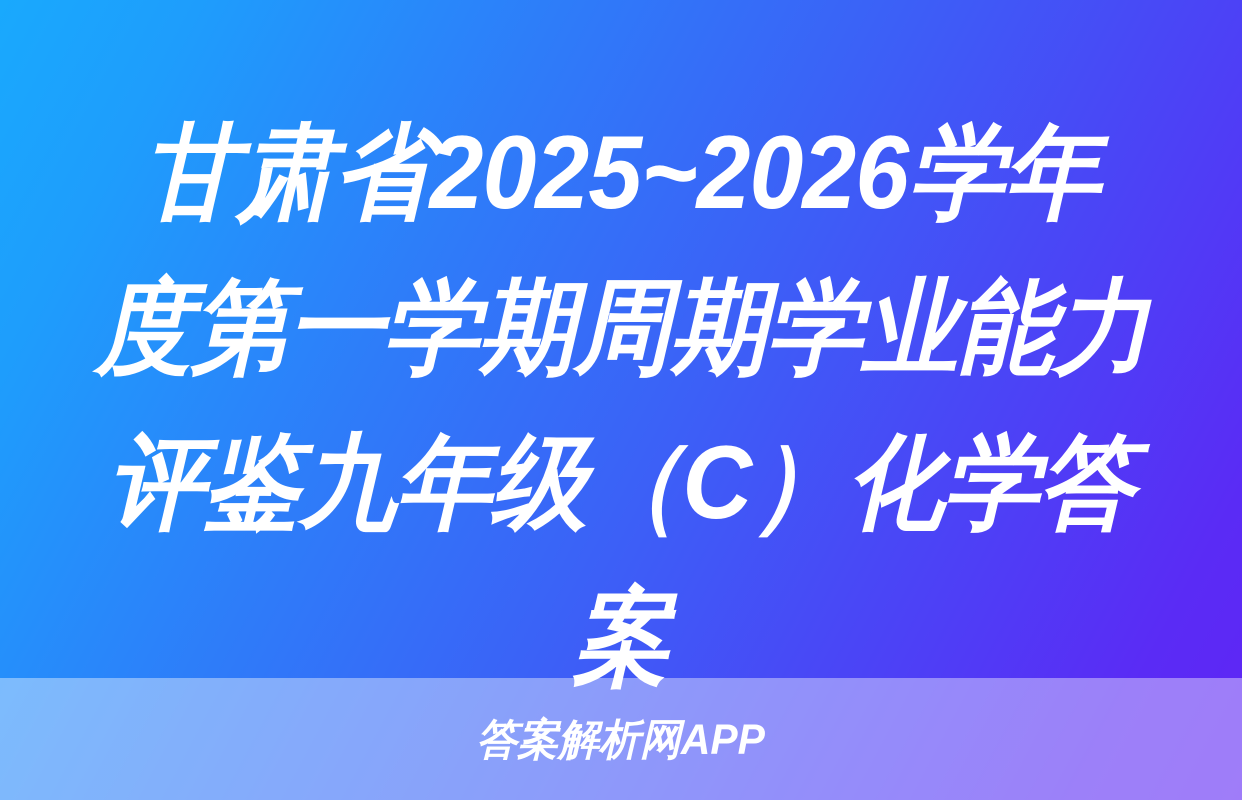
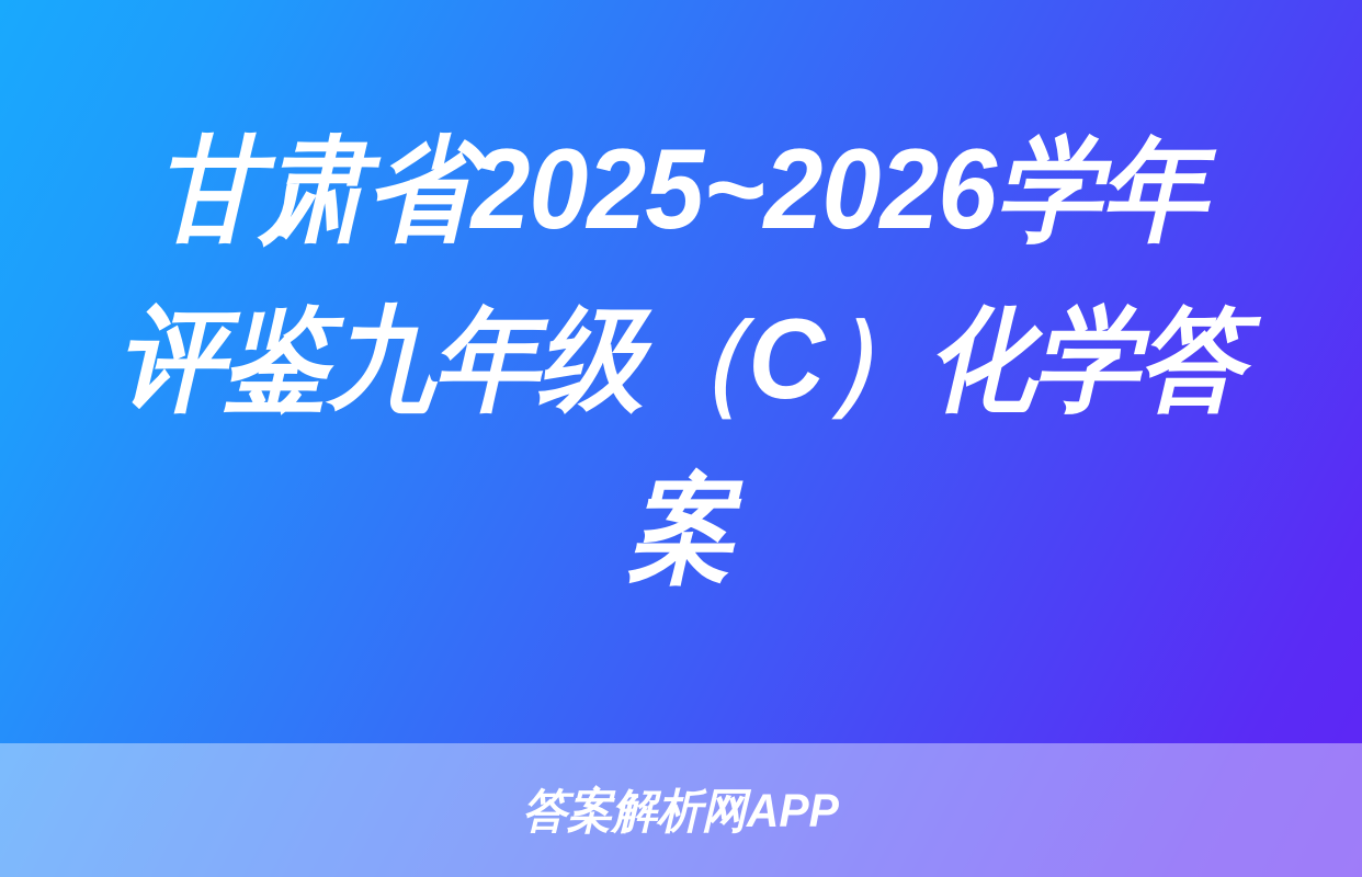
  甘肃省2025~2026学年
- 度第一学期周期学业能力
  评鉴九年级（C）化学答
  案
  答案解析网APP
